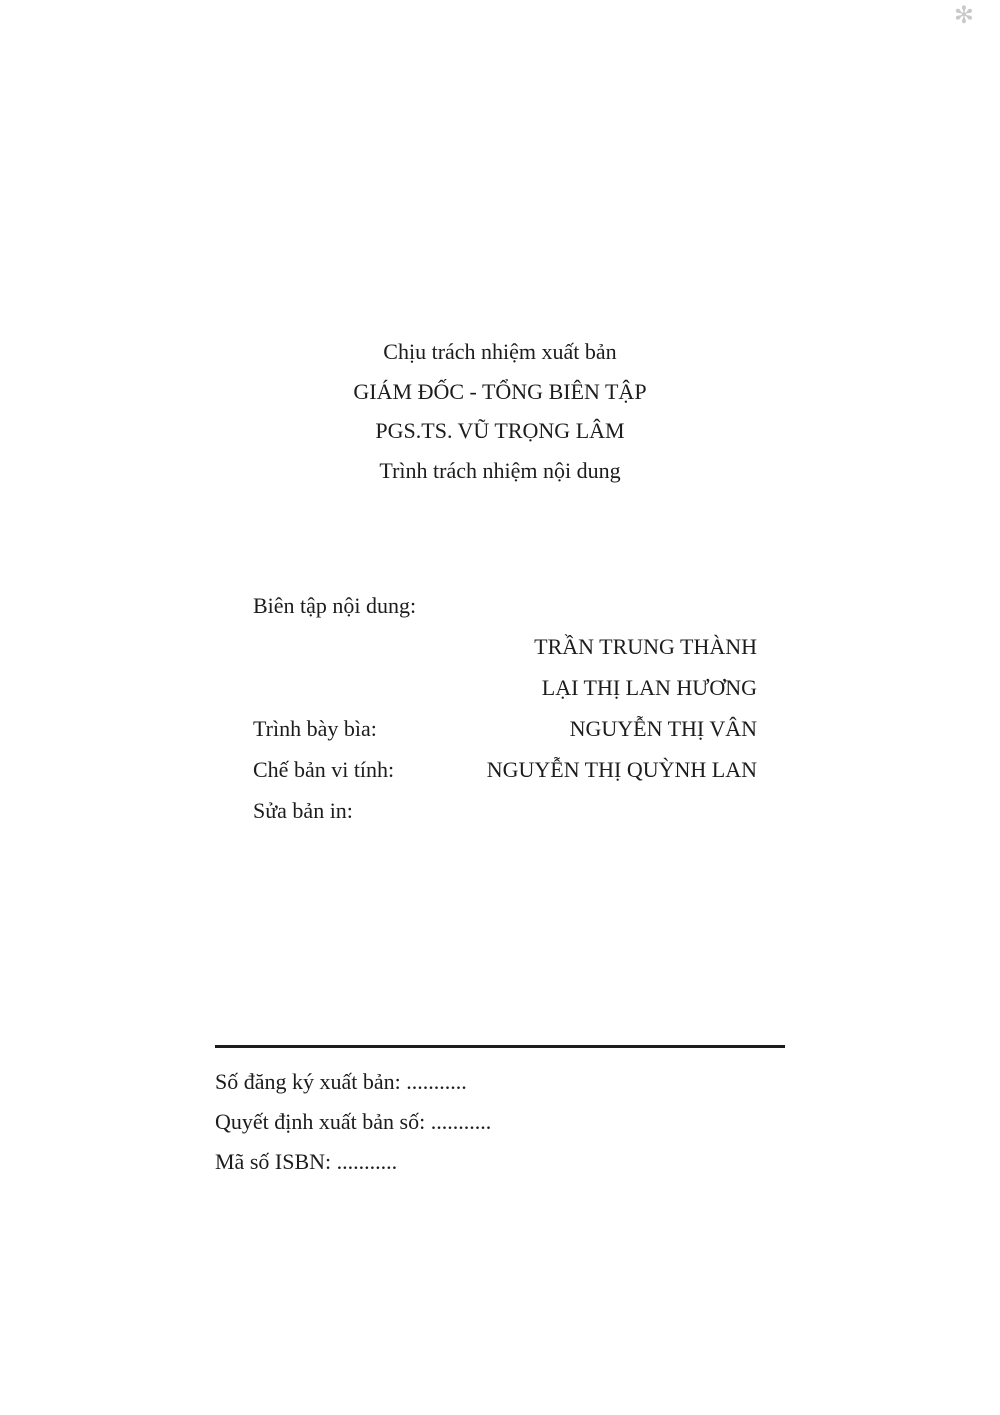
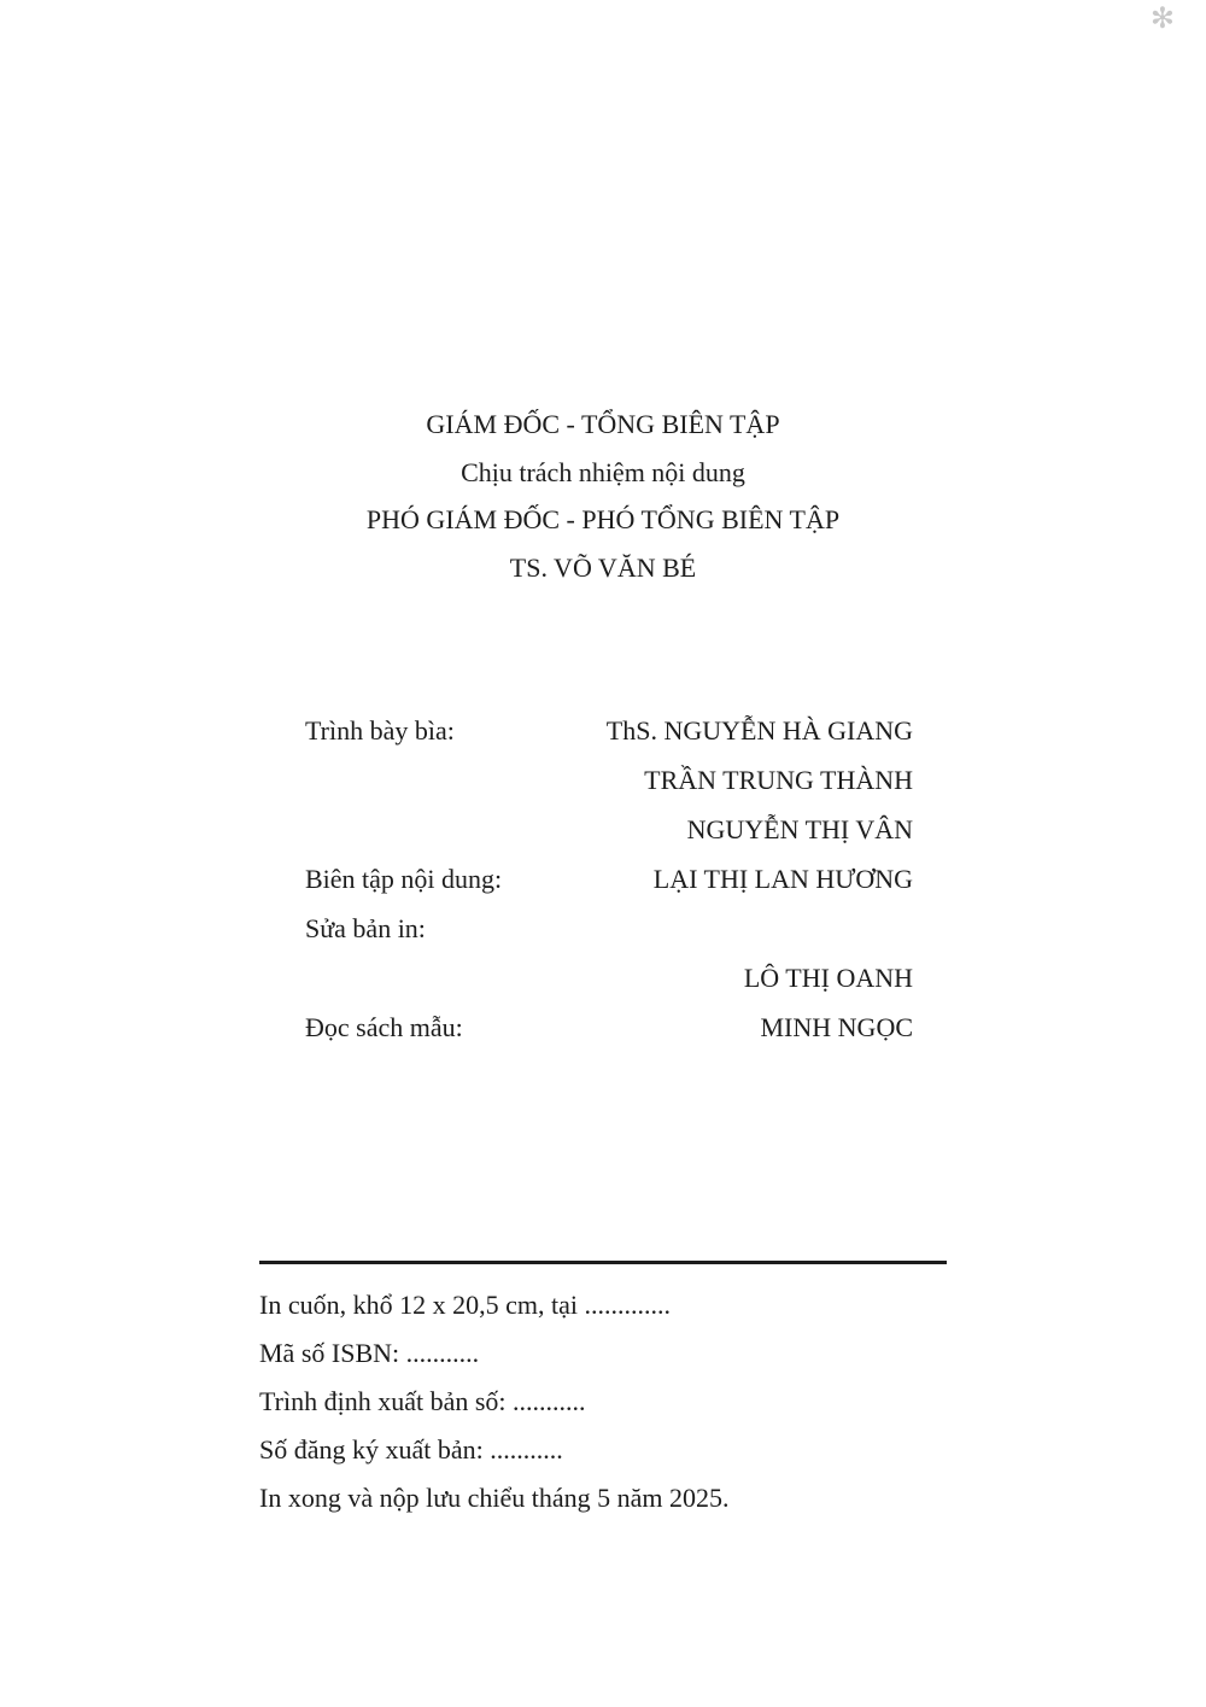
  ✻
- Chịu trách nhiệm xuất bản
  GIÁM ĐỐC - TỔNG BIÊN TẬP
- PGS.TS. VŨ TRỌNG LÂM
- Trình trách nhiệm nội dung
+ Chịu trách nhiệm nội dung
+ PHÓ GIÁM ĐỐC - PHÓ TỔNG BIÊN TẬP
+ TS. VÕ VĂN BÉ
- Biên tập nội dung:
+ Trình bày bìa:
+ ThS. NGUYỄN HÀ GIANG
  TRẦN TRUNG THÀNH
- LẠI THỊ LAN HƯƠNG
+ NGUYỄN THỊ VÂN
- Trình bày bìa:
+ Biên tập nội dung:
- NGUYỄN THỊ VÂN
+ LẠI THỊ LAN HƯƠNG
- Chế bản vi tính:
- NGUYỄN THỊ QUỲNH LAN
  Sửa bản in:
+ LÔ THỊ OANH
+ Đọc sách mẫu:
+ MINH NGỌC
+ In cuốn, khổ 12 x 20,5 cm, tại .............
- Số đăng ký xuất bản: ...........
+ Mã số ISBN: ...........
- Quyết định xuất bản số: ...........
+ Trình định xuất bản số: ...........
- Mã số ISBN: ...........
+ Số đăng ký xuất bản: ...........
+ In xong và nộp lưu chiểu tháng 5 năm 2025.
